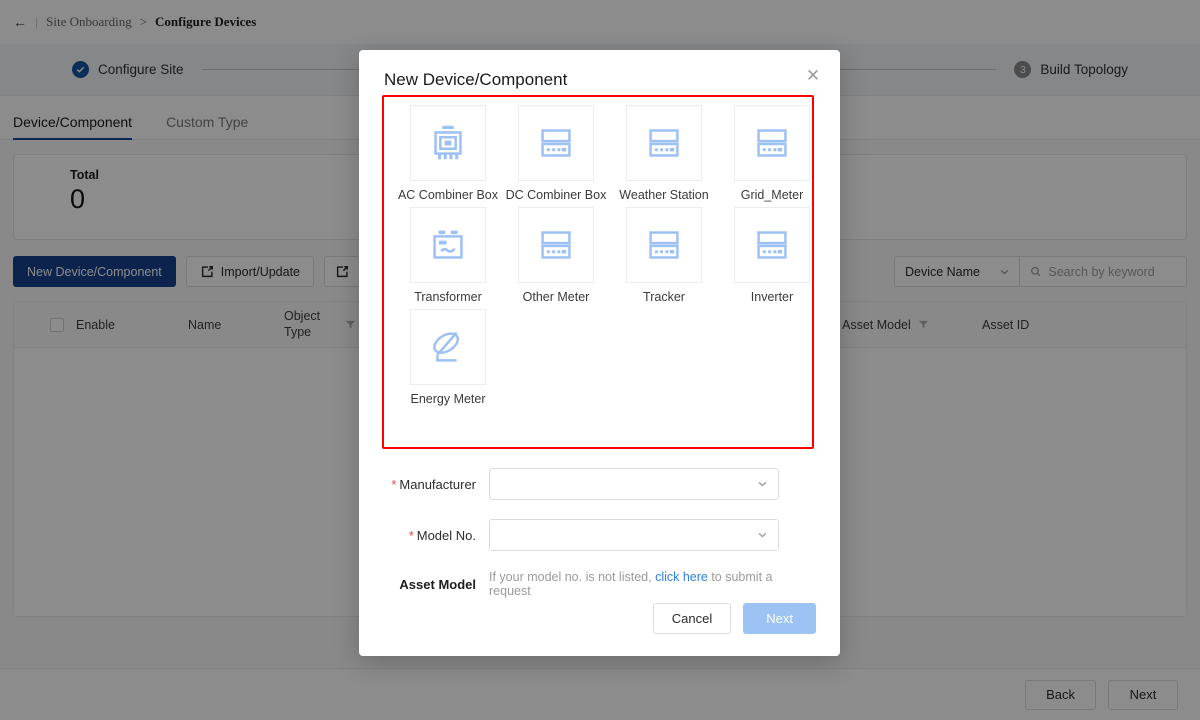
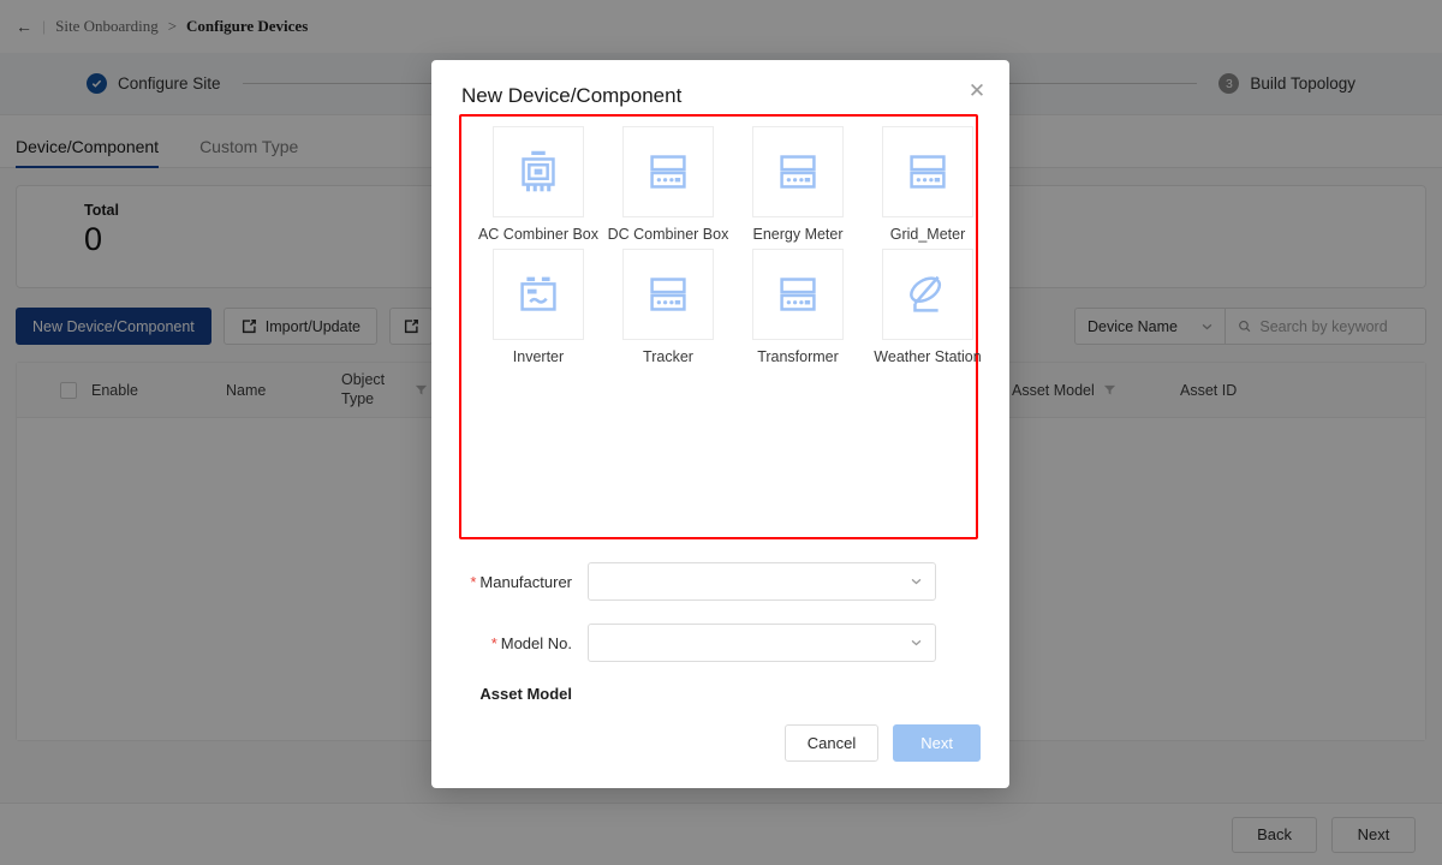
  ←
  |
  Site Onboarding
  >
  Configure Devices
  Configure Site
  3
  Build Topology
  Device/Component
  Custom Type
  Total
  0
  New Device/Component
  Import/Update
  Device Name
  Search by keyword
  Enable
  Name
  Object Type
  Asset Model
  Asset ID
  Back
  Next
  New Device/Component
  ✕
  AC Combiner Box
  DC Combiner Box
- Weather Station
+ Energy Meter
  Grid_Meter
- Transformer
+ Inverter
- Other Meter
  Tracker
- Inverter
+ Transformer
- Energy Meter
+ Weather Station
  * Manufacturer
  * Model No.
  Asset Model
- If your model no. is not listed, click here to submit a request
  Cancel
  Next
